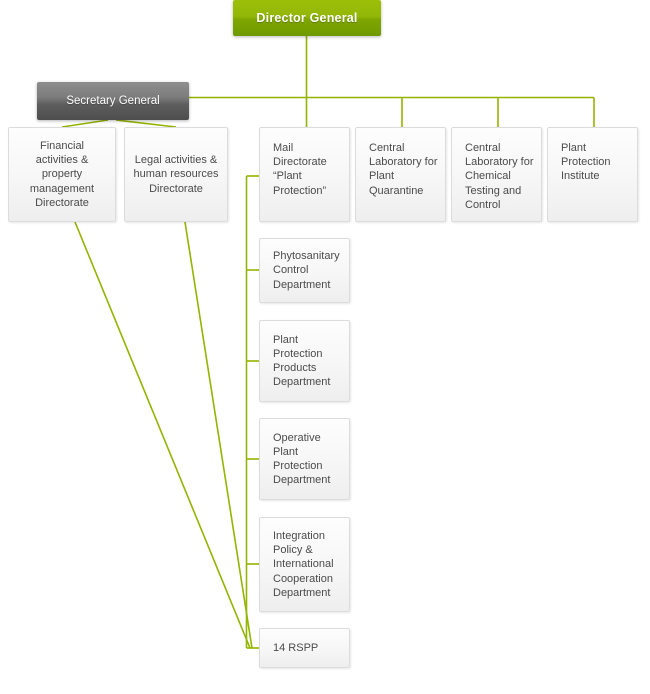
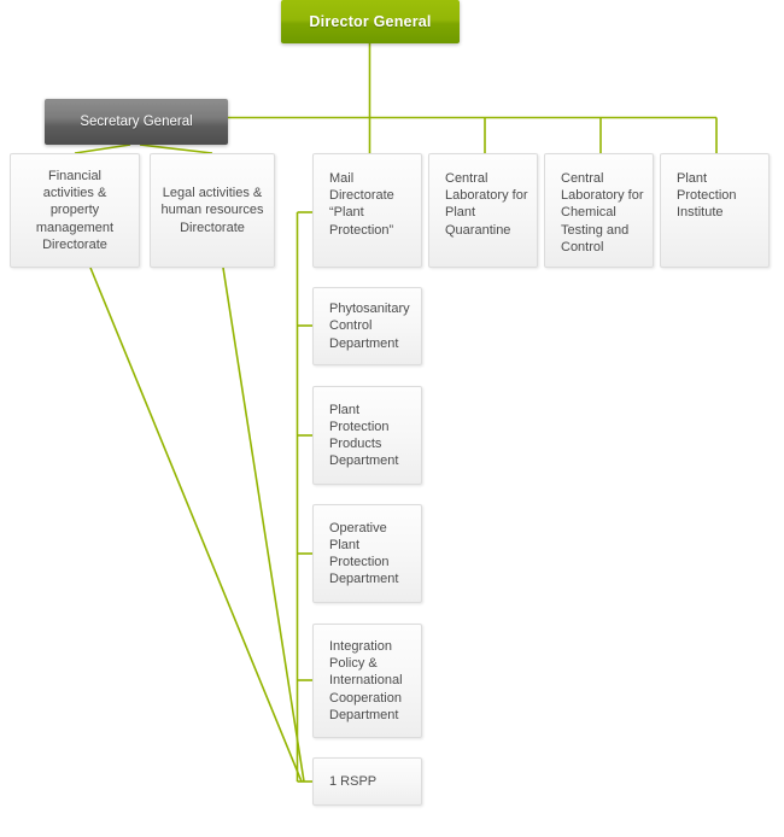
  Director General
  Secretary General
  Financial
  activities &
  property
  management
  Directorate
  Legal activities &
  human resources
  Directorate
  Mail
  Directorate
  “Plant
  Protection”
  Central
  Laboratory for
  Plant
  Quarantine
  Central
  Laboratory for
  Chemical
  Testing and
  Control
  Plant
  Protection
  Institute
  Phytosanitary
  Control
  Department
  Plant
  Protection
  Products
  Department
  Operative
  Plant
  Protection
  Department
  Integration
  Policy &
  International
  Cooperation
  Department
- 14 RSPP
+ 1 RSPP
